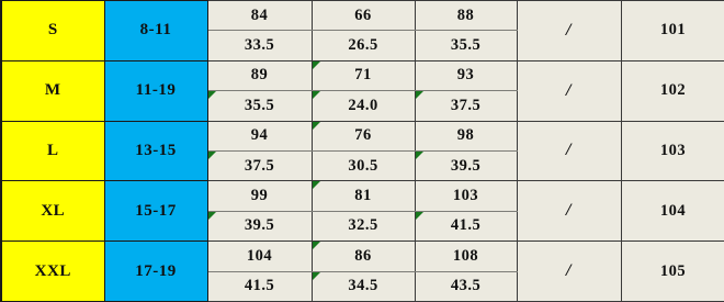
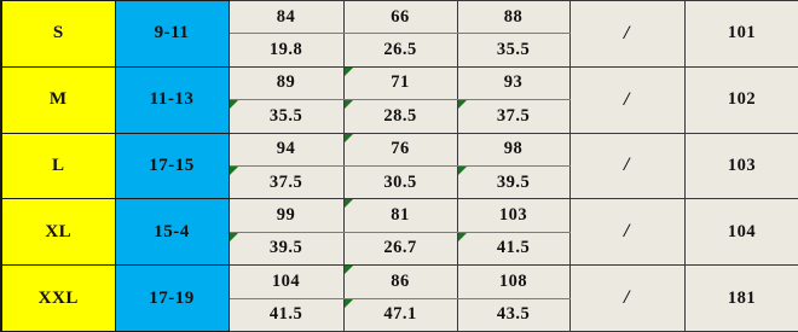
- S	8-11	84	66	88	/	101
+ S	9-11	84	66	88	/	101
- 33.5	26.5	35.5
+ 19.8	26.5	35.5
- M	11-19	89	71	93	/	102
+ M	11-13	89	71	93	/	102
- 35.5	24.0	37.5
+ 35.5	28.5	37.5
- L	13-15	94	76	98	/	103
+ L	17-15	94	76	98	/	103
  37.5	30.5	39.5
- XL	15-17	99	81	103	/	104
+ XL	15-4	99	81	103	/	104
- 39.5	32.5	41.5
+ 39.5	26.7	41.5
- XXL	17-19	104	86	108	/	105
+ XXL	17-19	104	86	108	/	181
- 41.5	34.5	43.5
+ 41.5	47.1	43.5
